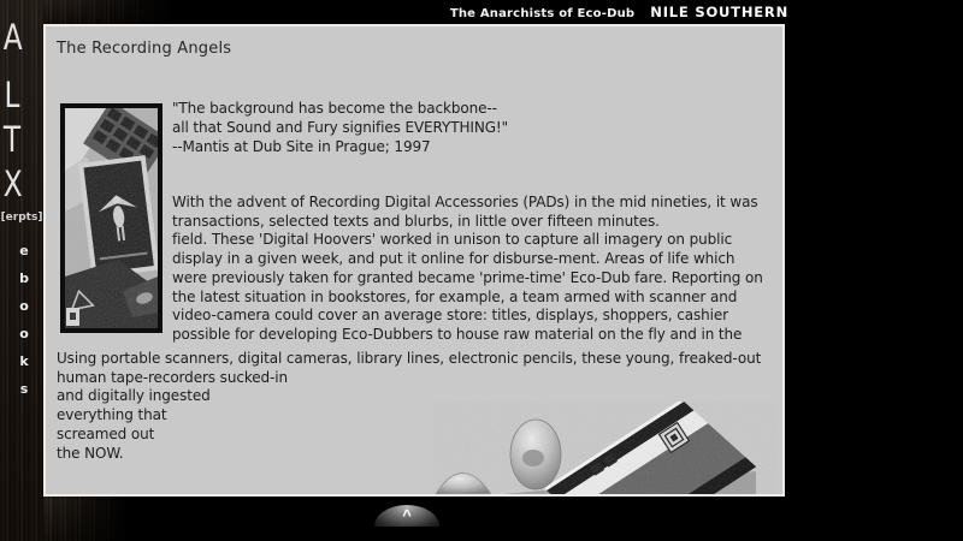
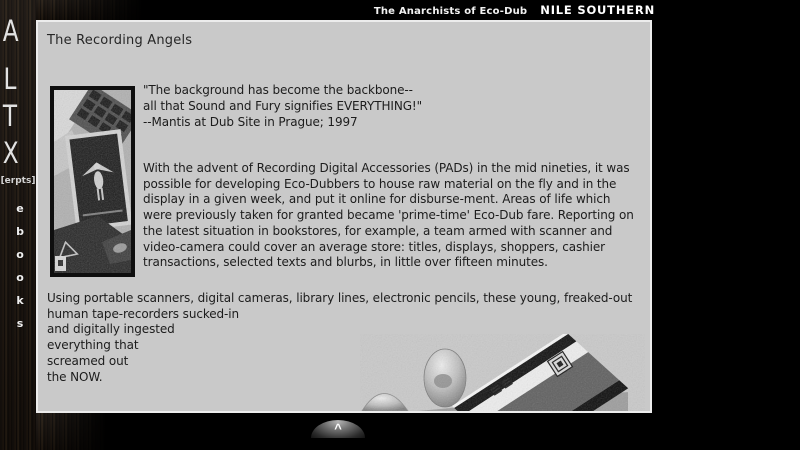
  The Anarchists of Eco-Dub
  NILE SOUTHERN
  A
  L
  T
  X
  [erpts]
  e
  b
  o
  o
  k
  s
  The Recording Angels
  "The background has become the backbone--
  all that Sound and Fury signifies EVERYTHING!"
  --Mantis at Dub Site in Prague; 1997
  With the advent of Recording Digital Accessories (PADs) in the mid nineties, it was
- transactions, selected texts and blurbs, in little over fifteen minutes.
+ possible for developing Eco-Dubbers to house raw material on the fly and in the
- field. These 'Digital Hoovers' worked in unison to capture all imagery on public
  display in a given week, and put it online for disburse-ment. Areas of life which
  were previously taken for granted became 'prime-time' Eco-Dub fare. Reporting on
  the latest situation in bookstores, for example, a team armed with scanner and
  video-camera could cover an average store: titles, displays, shoppers, cashier
- possible for developing Eco-Dubbers to house raw material on the fly and in the
+ transactions, selected texts and blurbs, in little over fifteen minutes.
  Using portable scanners, digital cameras, library lines, electronic pencils, these young, freaked-out
  human tape-recorders sucked-in
  and digitally ingested
  everything that
  screamed out
  the NOW.
  ^
